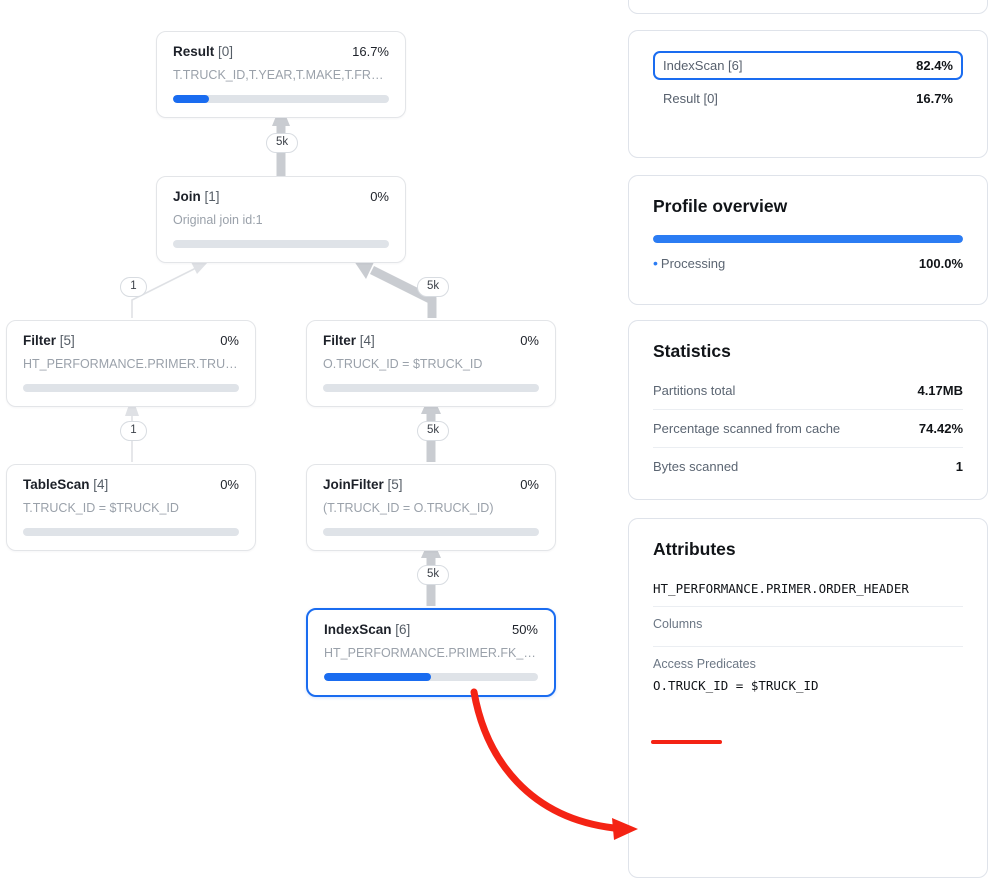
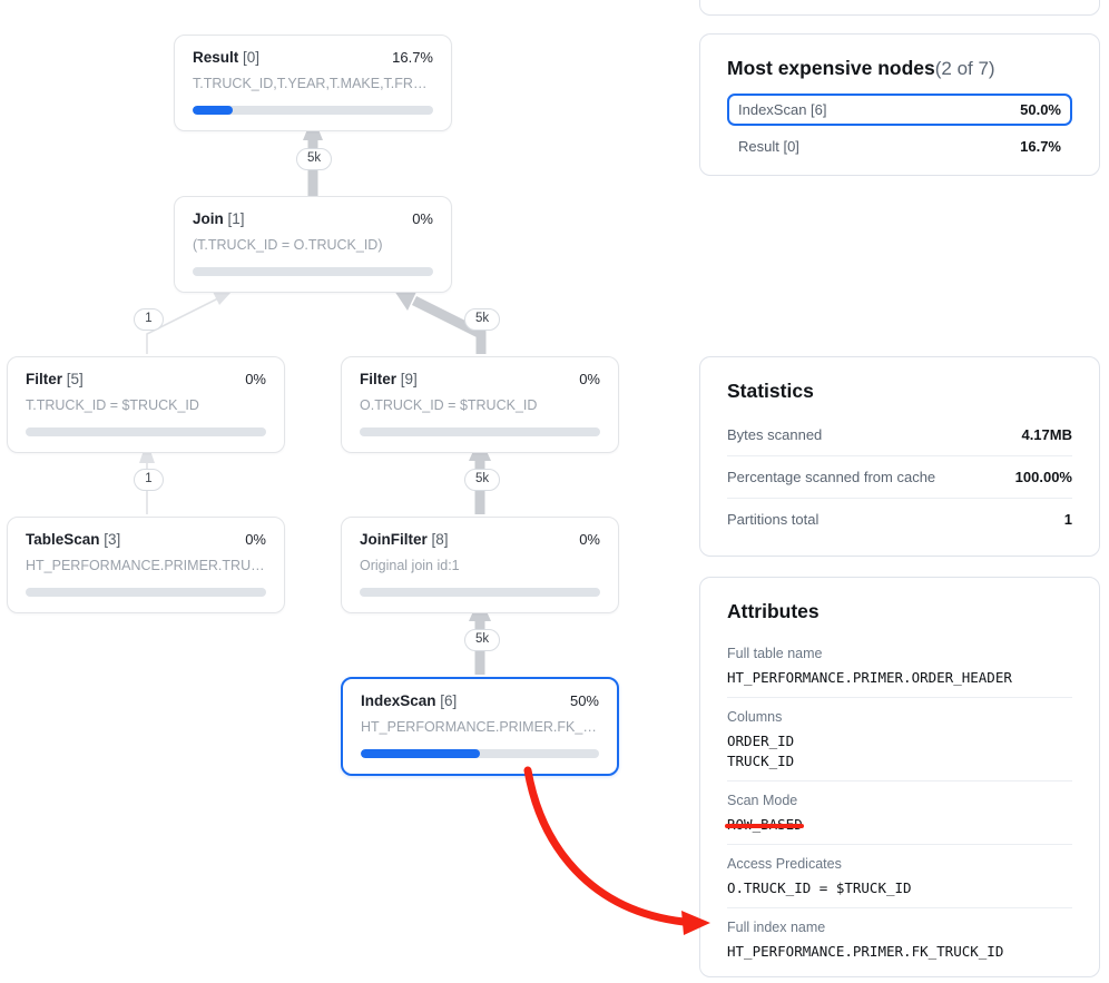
  Result [0]
  16.7%
  T.TRUCK_ID,T.YEAR,T.MAKE,T.FRAN
  Join [1]
  0%
- Original join id:1
+ (T.TRUCK_ID = O.TRUCK_ID)
  Filter [5]
  0%
- HT_PERFORMANCE.PRIMER.TRUCK
+ T.TRUCK_ID = $TRUCK_ID
- Filter [4]
+ Filter [9]
  0%
  O.TRUCK_ID = $TRUCK_ID
- TableScan [4]
+ TableScan [3]
  0%
- T.TRUCK_ID = $TRUCK_ID
+ HT_PERFORMANCE.PRIMER.TRUCK
- JoinFilter [5]
+ JoinFilter [8]
  0%
- (T.TRUCK_ID = O.TRUCK_ID)
+ Original join id:1
  IndexScan [6]
  50%
  HT_PERFORMANCE.PRIMER.FK_TR
  5k
  1
  5k
  1
  5k
  5k
+ Most expensive nodes(2 of 7)
  IndexScan [6]
- 82.4%
+ 50.0%
  Result [0]
  16.7%
- Profile overview
- • Processing
- 100.0%
  Statistics
- Partitions total
+ Bytes scanned
  4.17MB
  Percentage scanned from cache
- 74.42%
+ 100.00%
- Bytes scanned
+ Partitions total
  1
  Attributes
+ Full table name
  HT_PERFORMANCE.PRIMER.ORDER_HEADER
  Columns
+ ORDER_ID
+ TRUCK_ID
+ Scan Mode
  Access Predicates
  O.TRUCK_ID = $TRUCK_ID
+ Full index name
+ HT_PERFORMANCE.PRIMER.FK_TRUCK_ID
